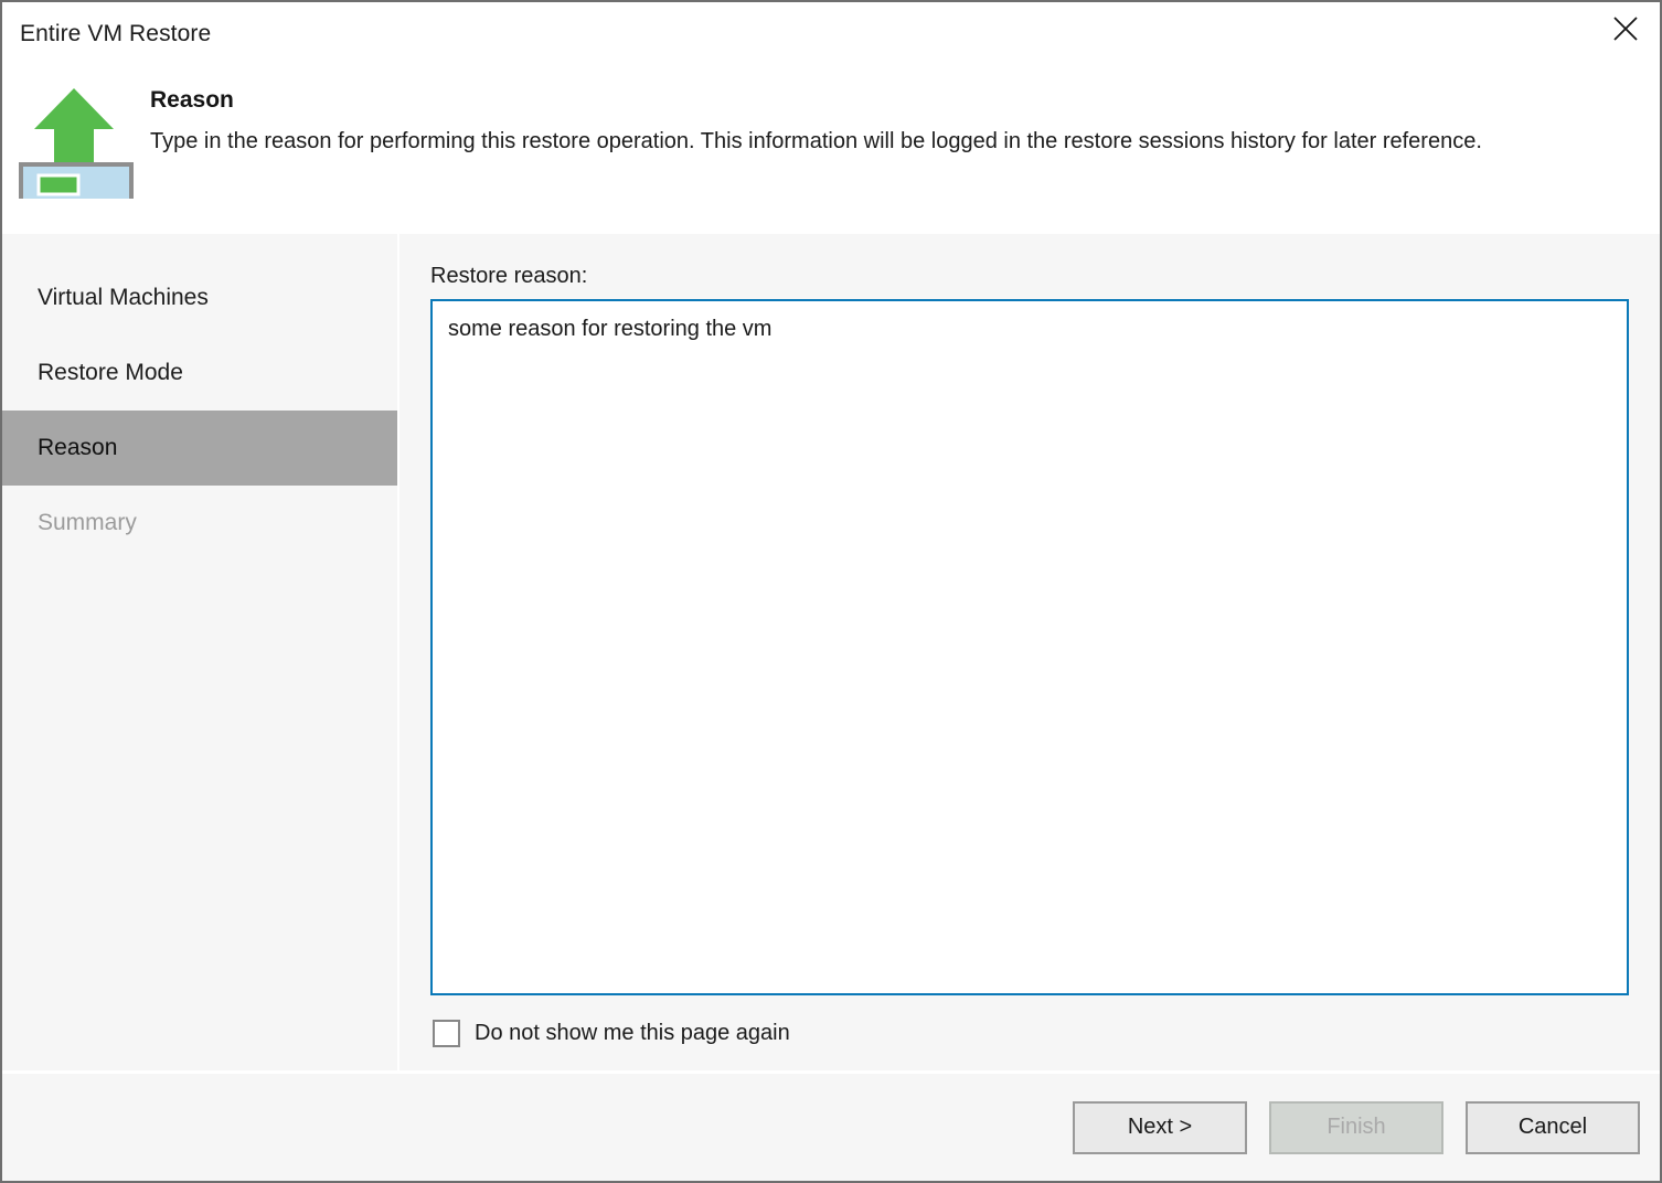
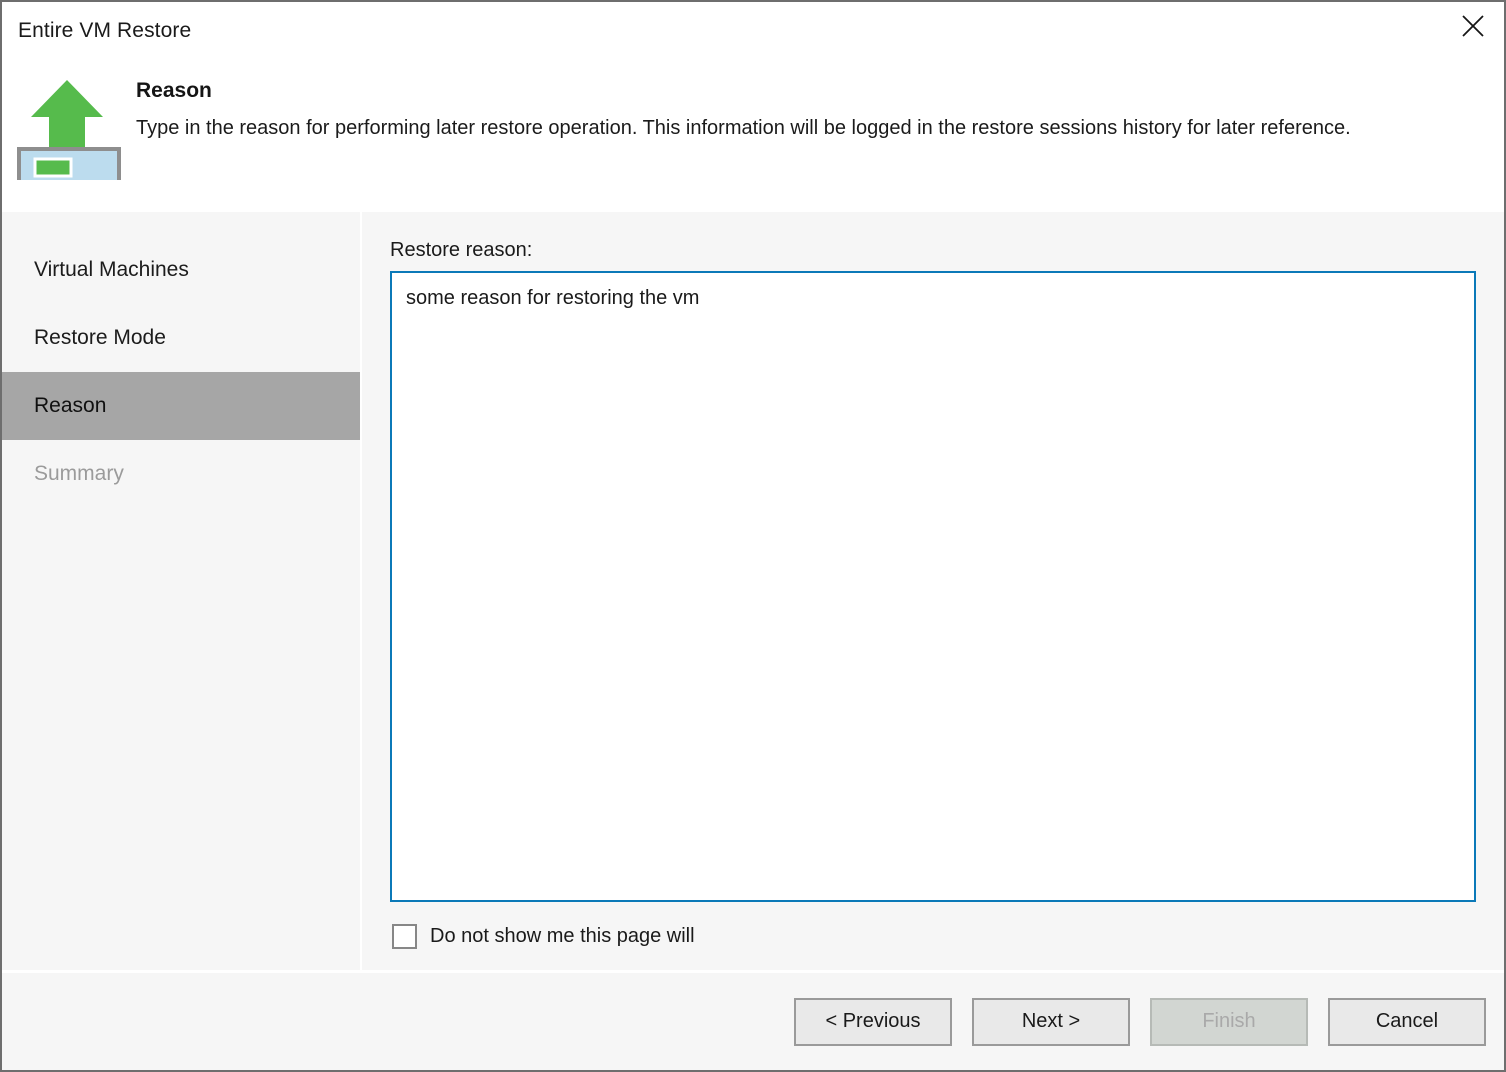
  Entire VM Restore
  Reason
- Type in the reason for performing this restore operation. This information will be logged in the restore sessions history for later reference.
+ Type in the reason for performing later restore operation. This information will be logged in the restore sessions history for later reference.
  Virtual Machines
  Restore Mode
  Reason
  Summary
  Restore reason:
  some reason for restoring the vm
- Do not show me this page again
+ Do not show me this page will
+ < Previous
  Next >
  Finish
  Cancel
